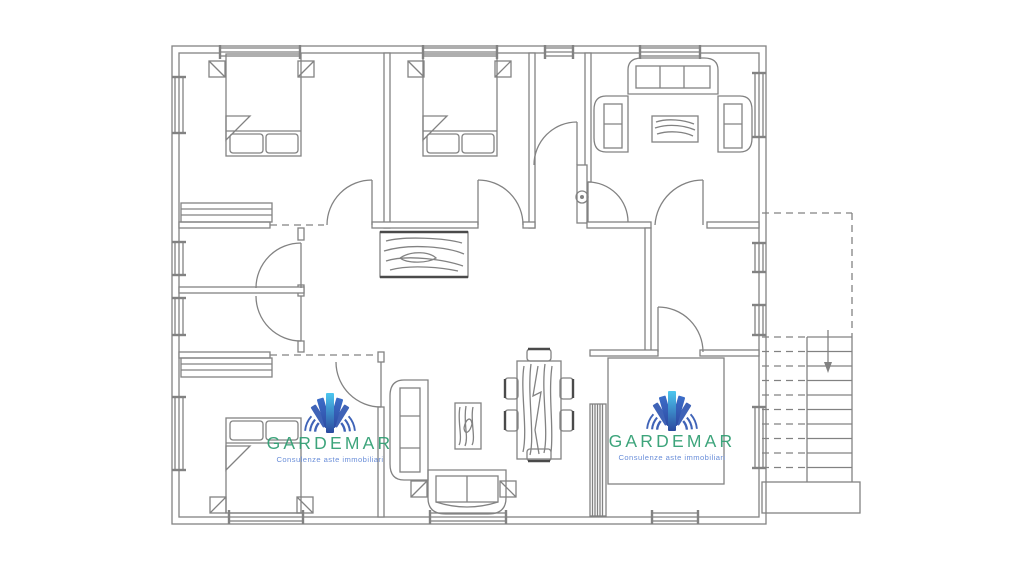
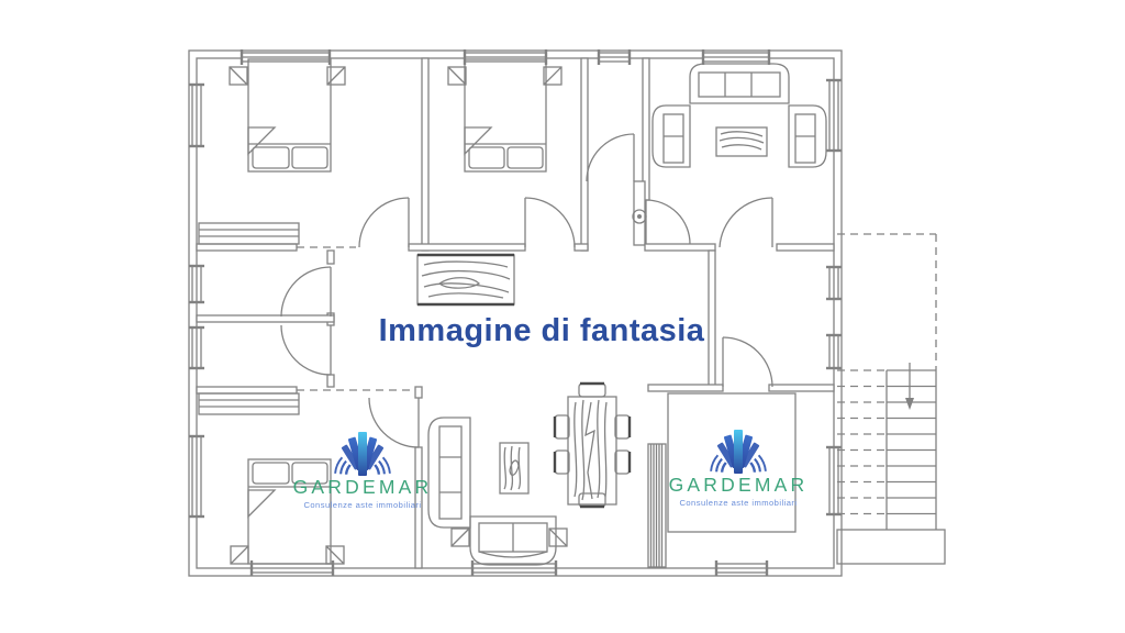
+ Immagine di fantasia
  GARDEMAR
  Consulenze aste immobiliari
  GARDEMAR
  Consulenze aste immobiliari
